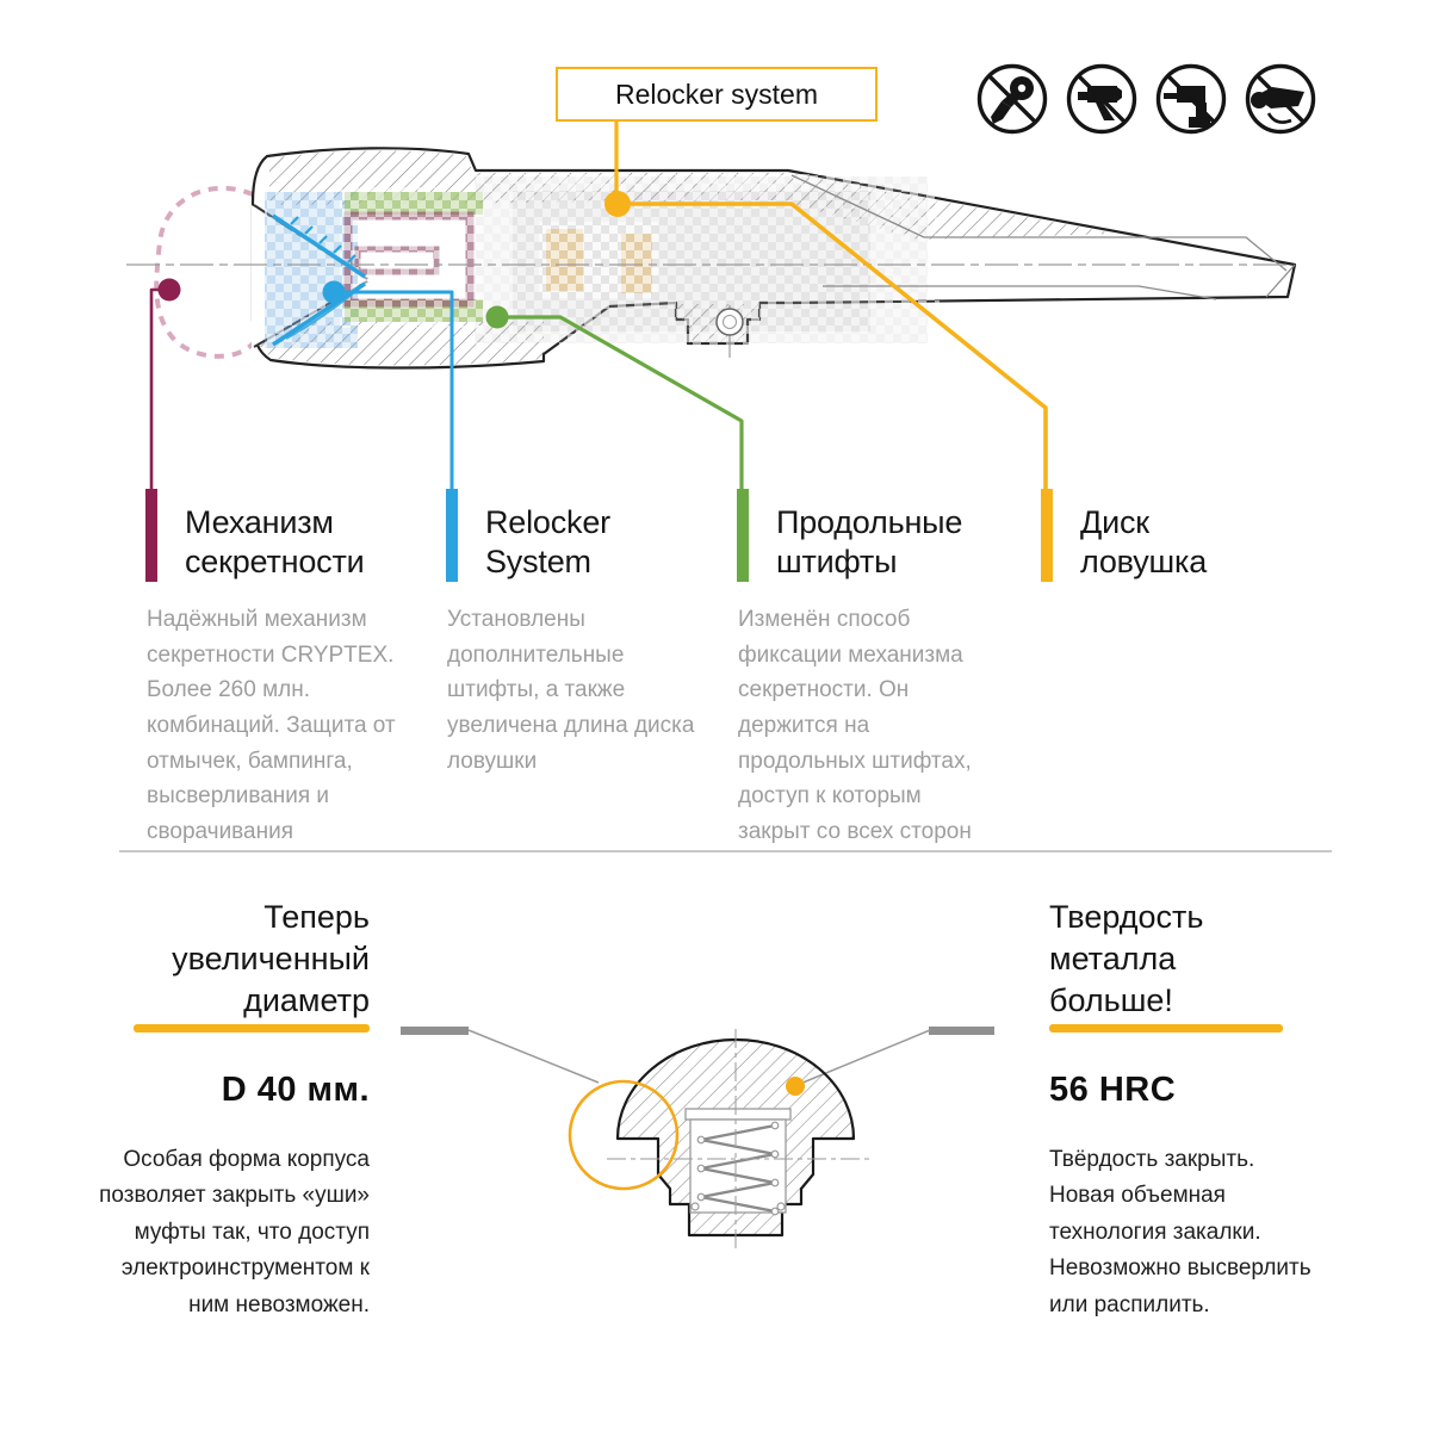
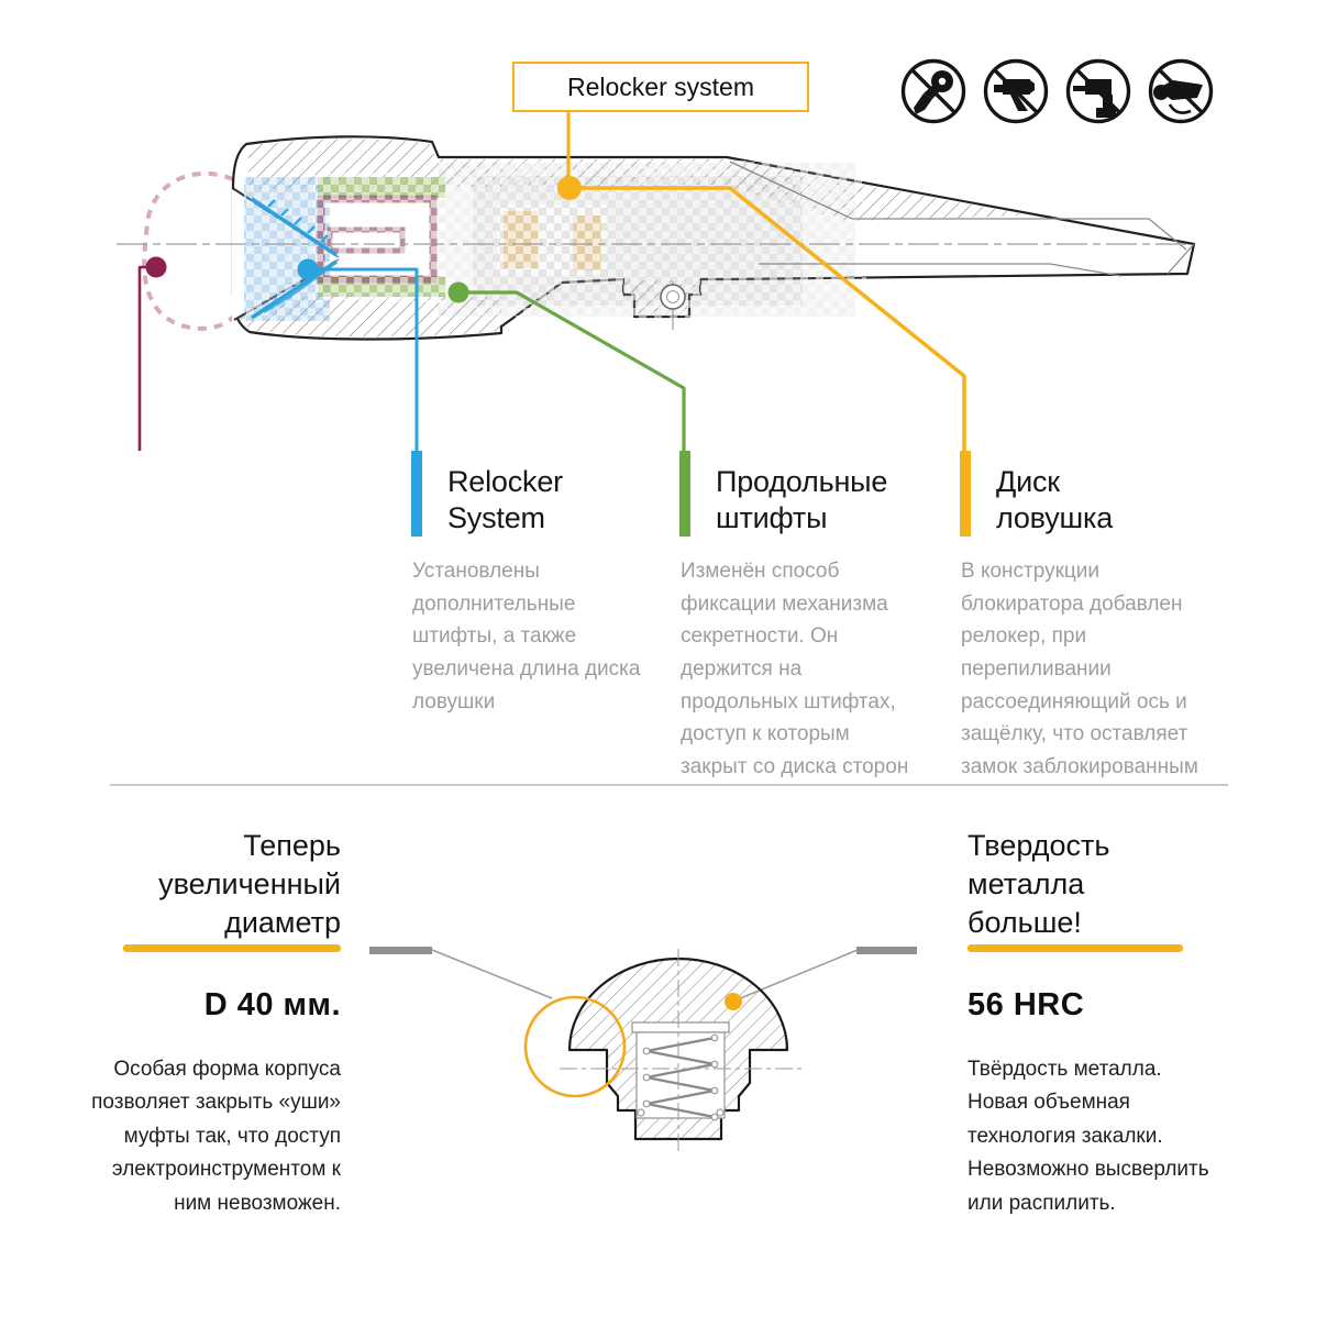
  Relocker system
- Механизм секретности
- Надёжный механизм секретности CRYPTEX. Более 260 млн. комбинаций. Защита от отмычек, бампинга, высверливания и сворачивания
  Relocker System
  Установлены дополнительные штифты, а также увеличена длина диска ловушки
  Продольные штифты
- Изменён способ фиксации механизма секретности. Он держится на продольных штифтах, доступ к которым закрыт со всех сторон
+ Изменён способ фиксации механизма секретности. Он держится на продольных штифтах, доступ к которым закрыт со диска сторон
  Диск ловушка
+ В конструкции блокиратора добавлен релокер, при перепиливании рассоединяющий ось и защёлку, что оставляет замок заблокированным
  Теперь увеличенный диаметр
  D 40 мм.
  Особая форма корпуса позволяет закрыть «уши» муфты так, что доступ электроинструментом к ним невозможен.
  Твердость металла больше!
  56 HRC
- Твёрдость закрыть. Новая объемная технология закалки. Невозможно высверлить или распилить.
+ Твёрдость металла. Новая объемная технология закалки. Невозможно высверлить или распилить.
